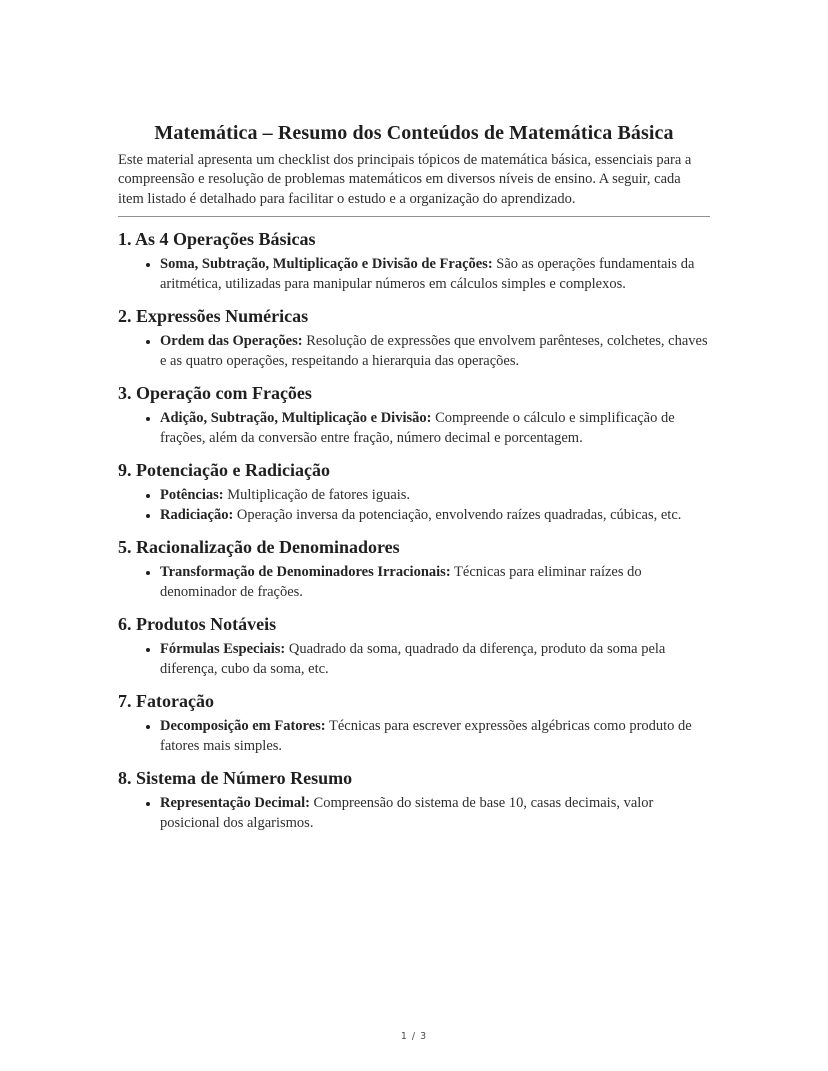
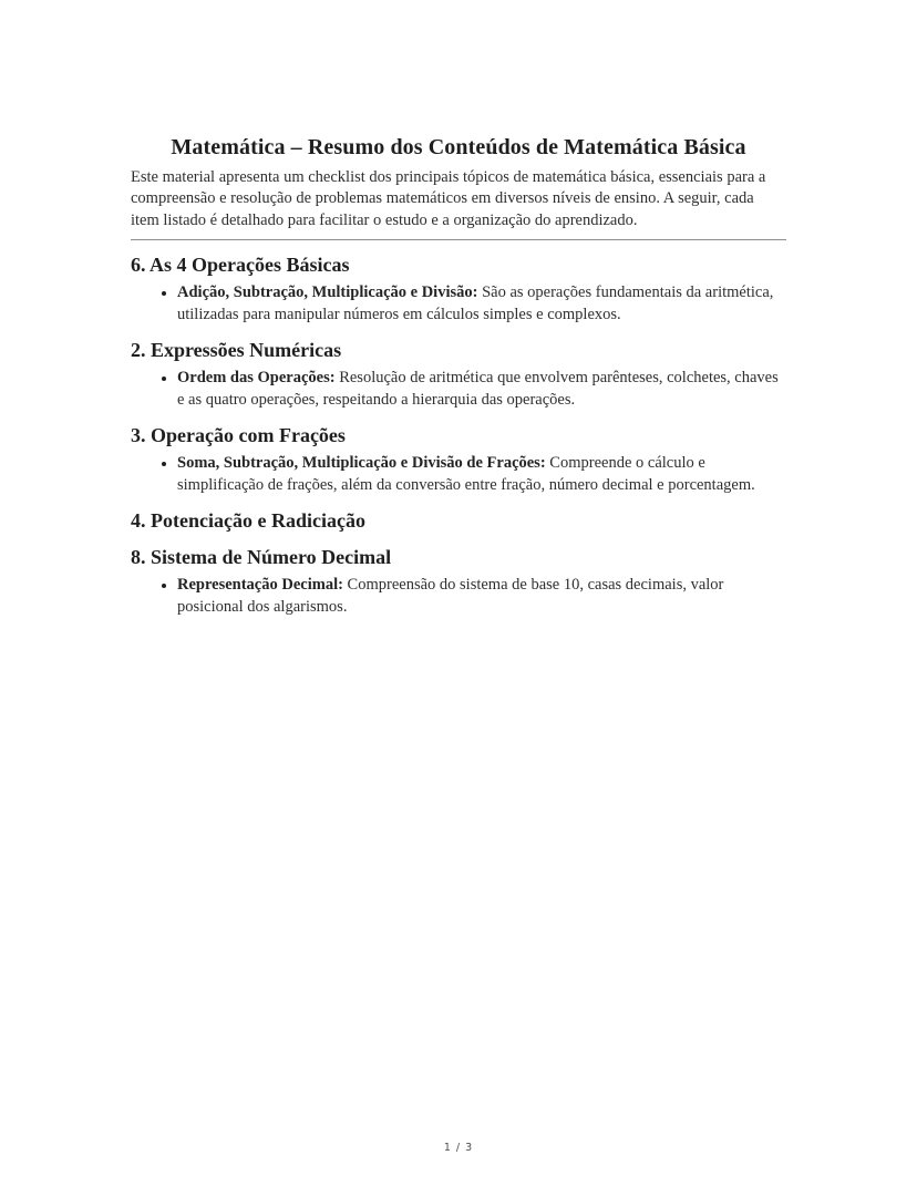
  Matemática – Resumo dos Conteúdos de Matemática Básica
  Este material apresenta um checklist dos principais tópicos de matemática básica, essenciais para a compreensão e resolução de problemas matemáticos em diversos níveis de ensino. A seguir, cada item listado é detalhado para facilitar o estudo e a organização do aprendizado.
- 1. As 4 Operações Básicas
+ 6. As 4 Operações Básicas
- Soma, Subtração, Multiplicação e Divisão de Frações: São as operações fundamentais da aritmética, utilizadas para manipular números em cálculos simples e complexos.
+ Adição, Subtração, Multiplicação e Divisão: São as operações fundamentais da aritmética, utilizadas para manipular números em cálculos simples e complexos.
  2. Expressões Numéricas
- Ordem das Operações: Resolução de expressões que envolvem parênteses, colchetes, chaves e as quatro operações, respeitando a hierarquia das operações.
+ Ordem das Operações: Resolução de aritmética que envolvem parênteses, colchetes, chaves e as quatro operações, respeitando a hierarquia das operações.
  3. Operação com Frações
- Adição, Subtração, Multiplicação e Divisão: Compreende o cálculo e simplificação de frações, além da conversão entre fração, número decimal e porcentagem.
+ Soma, Subtração, Multiplicação e Divisão de Frações: Compreende o cálculo e simplificação de frações, além da conversão entre fração, número decimal e porcentagem.
- 9. Potenciação e Radiciação
+ 4. Potenciação e Radiciação
- Potências: Multiplicação de fatores iguais.
- Radiciação: Operação inversa da potenciação, envolvendo raízes quadradas, cúbicas, etc.
- 5. Racionalização de Denominadores
- Transformação de Denominadores Irracionais: Técnicas para eliminar raízes do denominador de frações.
- 6. Produtos Notáveis
- Fórmulas Especiais: Quadrado da soma, quadrado da diferença, produto da soma pela diferença, cubo da soma, etc.
- 7. Fatoração
- Decomposição em Fatores: Técnicas para escrever expressões algébricas como produto de fatores mais simples.
- 8. Sistema de Número Resumo
+ 8. Sistema de Número Decimal
  Representação Decimal: Compreensão do sistema de base 10, casas decimais, valor posicional dos algarismos.
  1 / 3
